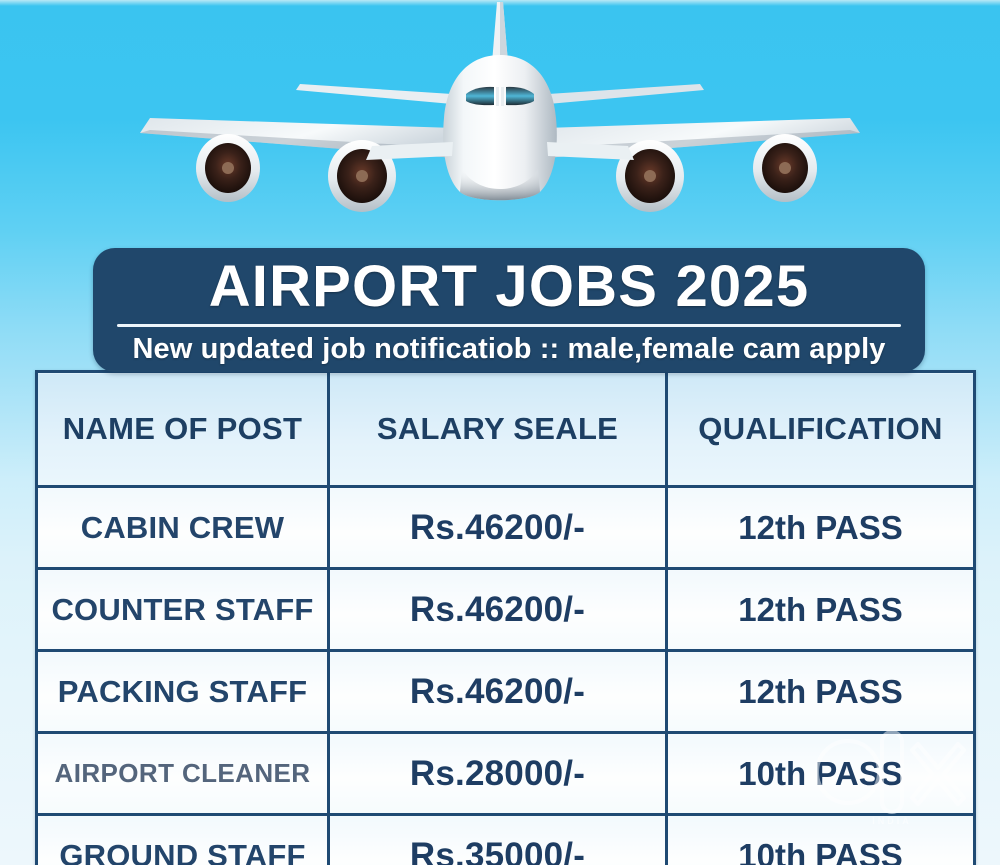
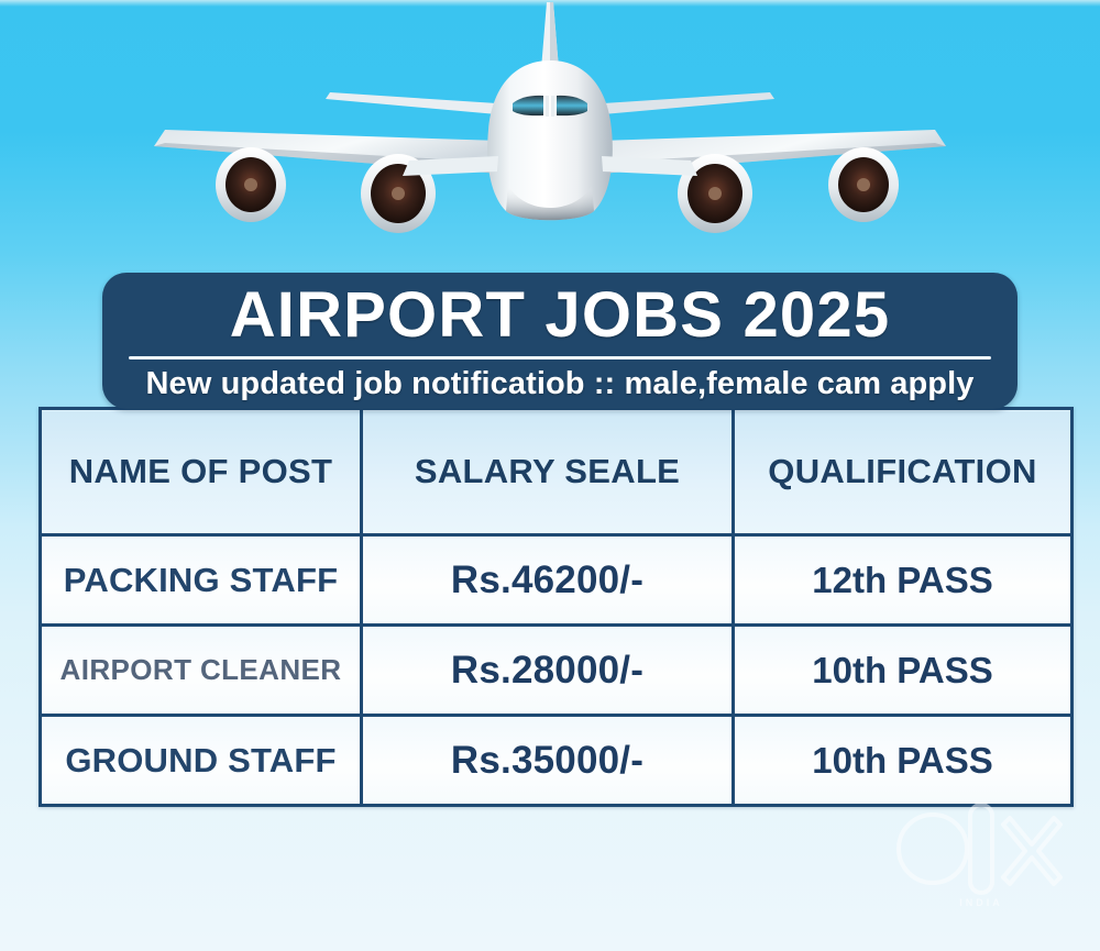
  AIRPORT JOBS 2025
  New updated job notificatiob :: male,female cam apply
  NAME OF POST	SALARY SEALE	QUALIFICATION
- CABIN CREW	Rs.46200/-	12th PASS
- COUNTER STAFF	Rs.46200/-	12th PASS
  PACKING STAFF	Rs.46200/-	12th PASS
  AIRPORT CLEANER	Rs.28000/-	10th PASS
  GROUND STAFF	Rs.35000/-	10th PASS
